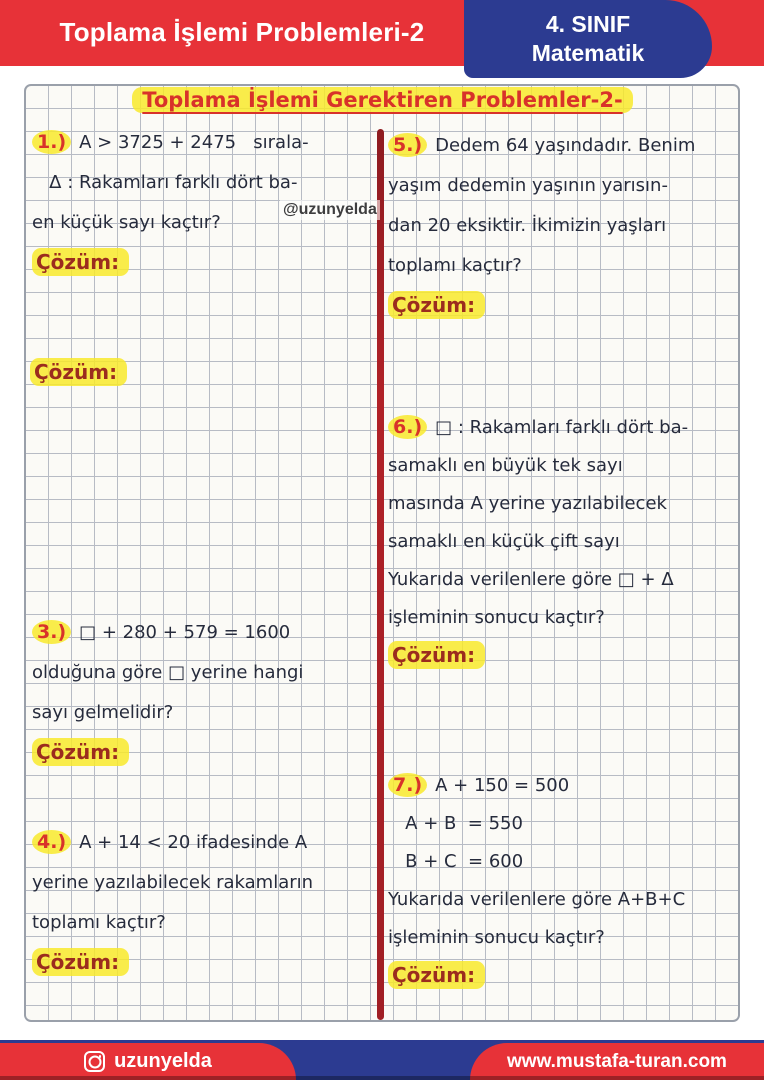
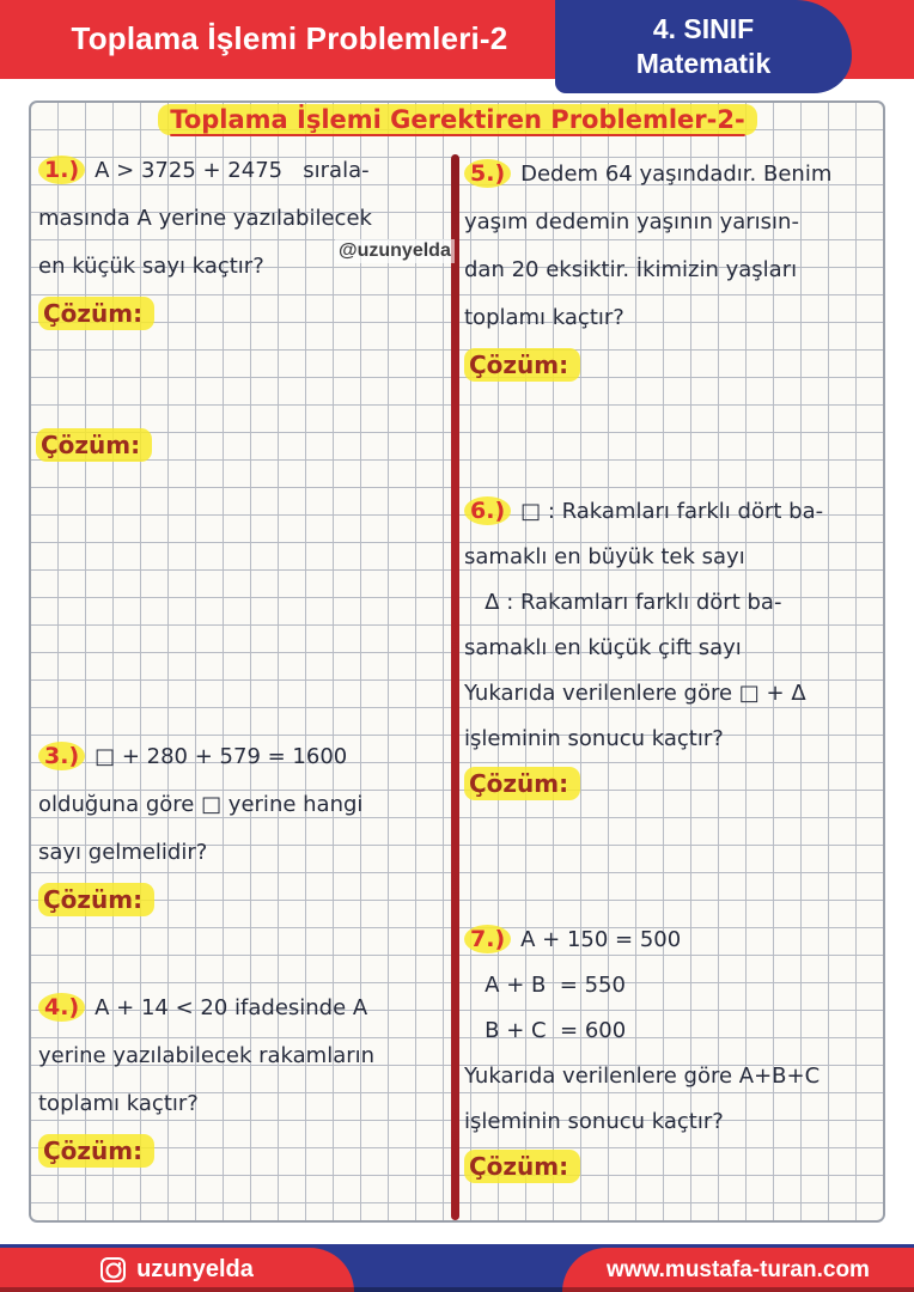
  Toplama İşlemi Problemleri-2
  4. SINIF
  Matematik
  Toplama İşlemi Gerektiren Problemler-2-
  @uzunyelda
  1.)
  A > 3725 + 2475 sırala-
- Δ : Rakamları farklı dört ba-
+ masında A yerine yazılabilecek
  en küçük sayı kaçtır?
  Çözüm:
  Çözüm:
  3.)
  □ + 280 + 579 = 1600
  olduğuna göre □ yerine hangi
  sayı gelmelidir?
  Çözüm:
  4.)
  A + 14 < 20 ifadesinde A
  yerine yazılabilecek rakamların
  toplamı kaçtır?
  Çözüm:
  5.)
  Dedem 64 yaşındadır. Benim
  yaşım dedemin yaşının yarısın-
  dan 20 eksiktir. İkimizin yaşları
  toplamı kaçtır?
  Çözüm:
  6.)
  □ : Rakamları farklı dört ba-
  samaklı en büyük tek sayı
- masında A yerine yazılabilecek
+ Δ : Rakamları farklı dört ba-
  samaklı en küçük çift sayı
  Yukarıda verilenlere göre □ + Δ
  işleminin sonucu kaçtır?
  Çözüm:
  7.)
  A + 150 = 500
  A + B = 550
  B + C = 600
  Yukarıda verilenlere göre A+B+C
  işleminin sonucu kaçtır?
  Çözüm:
  uzunyelda
  www.mustafa-turan.com
